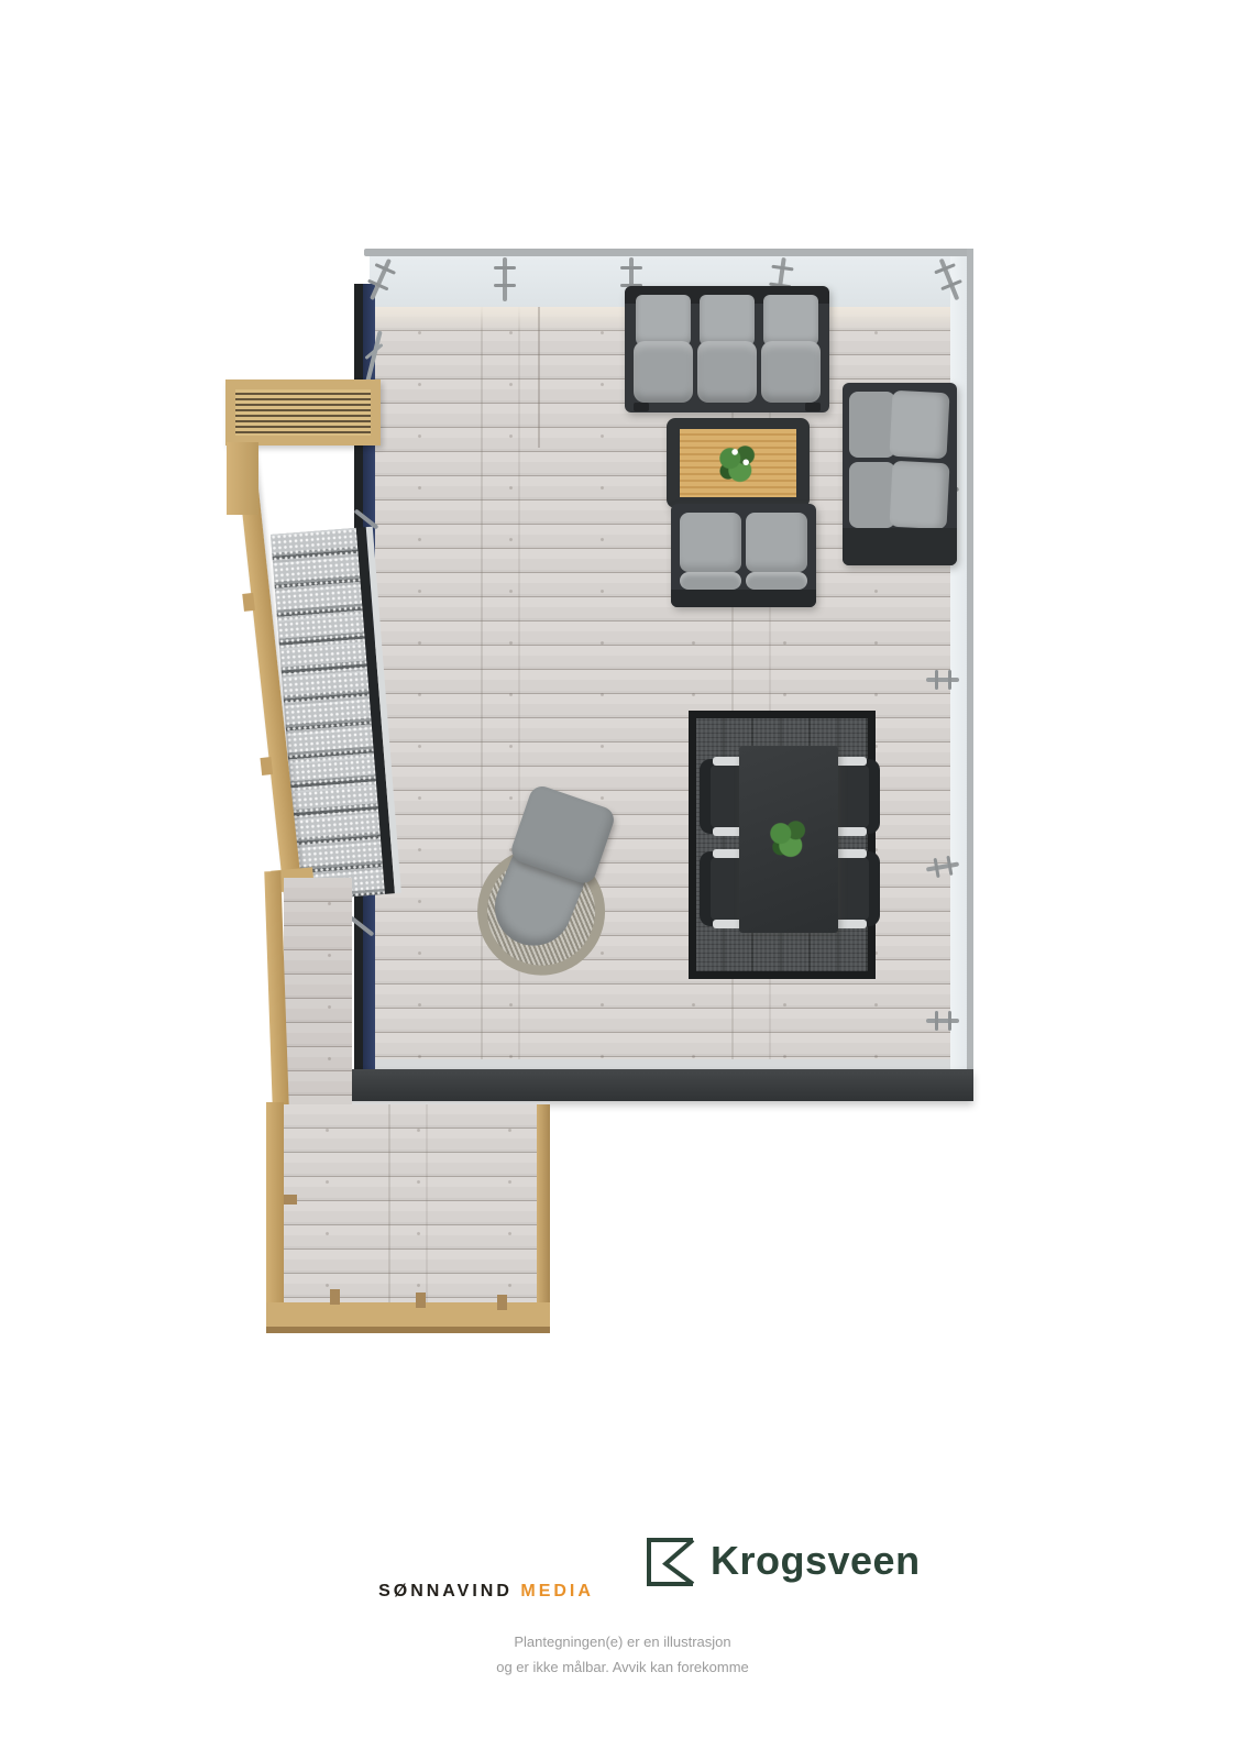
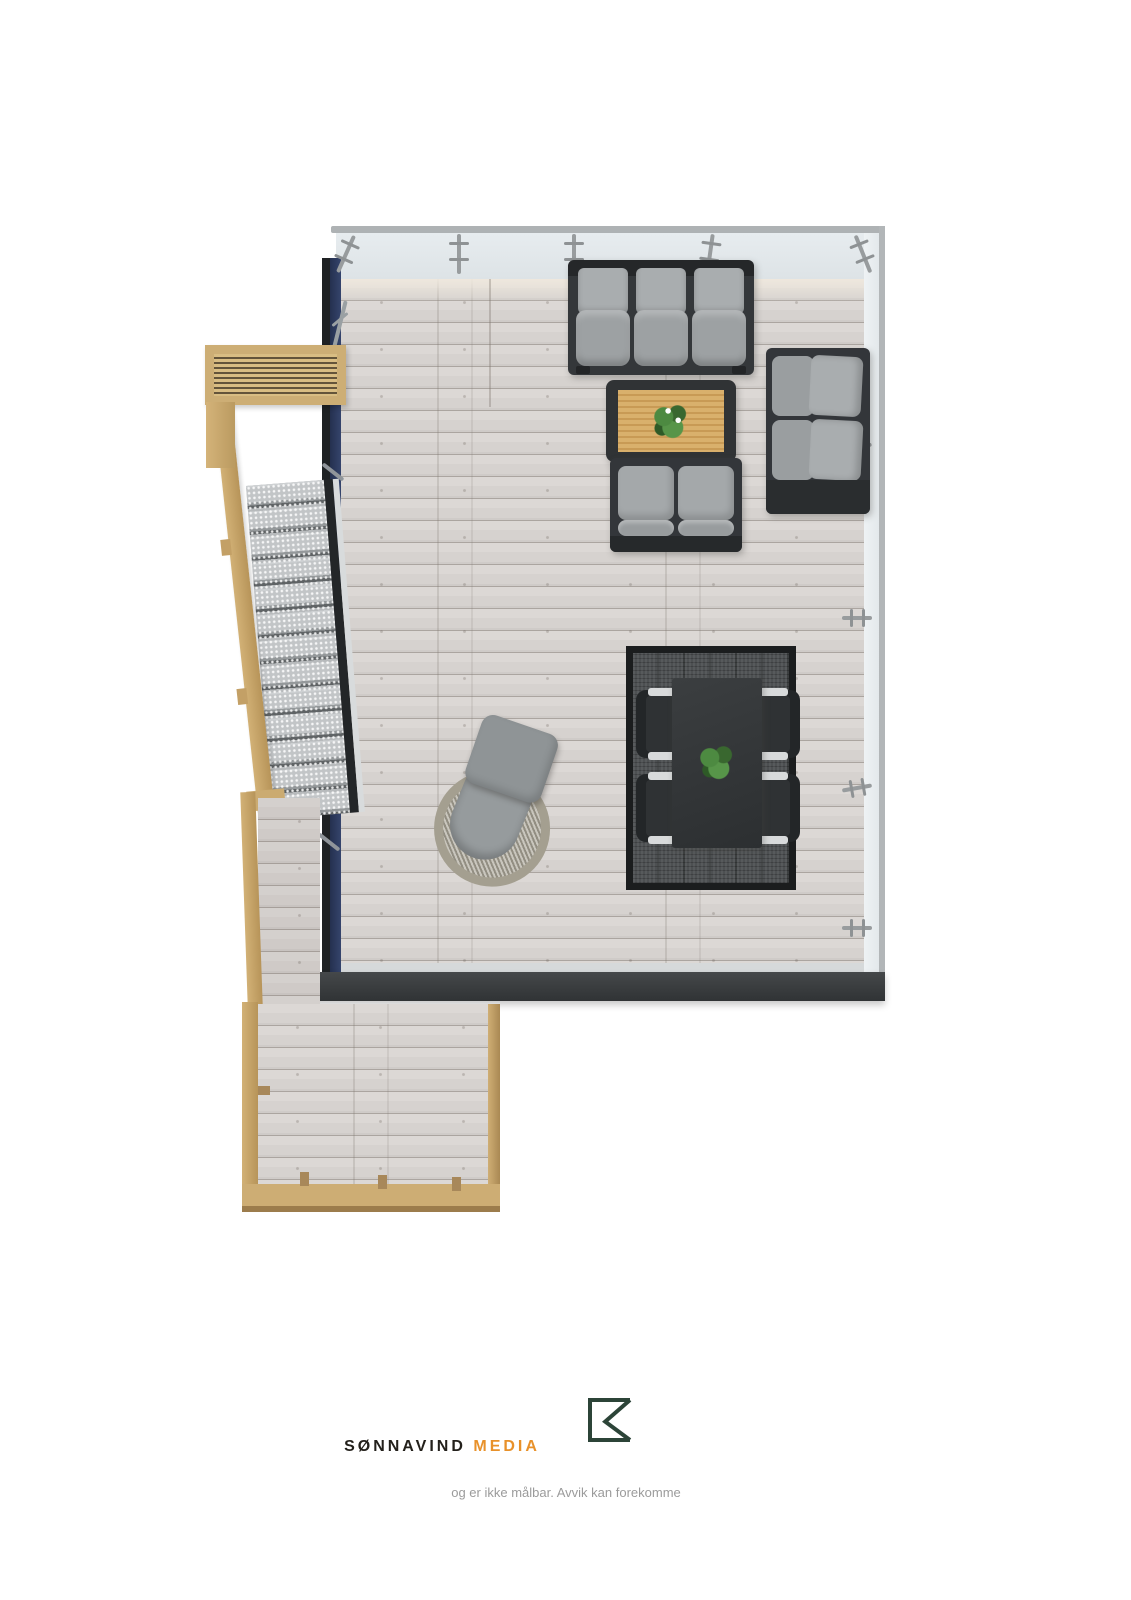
  SØNNAVIND MEDIA
- Krogsveen
- Plantegningen(e) er en illustrasjon
  og er ikke målbar. Avvik kan forekomme
